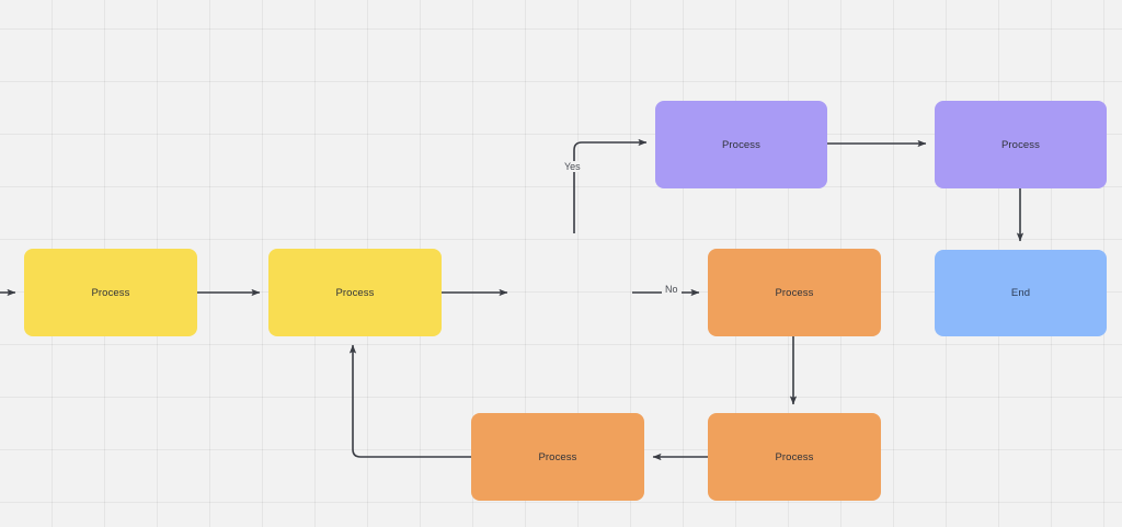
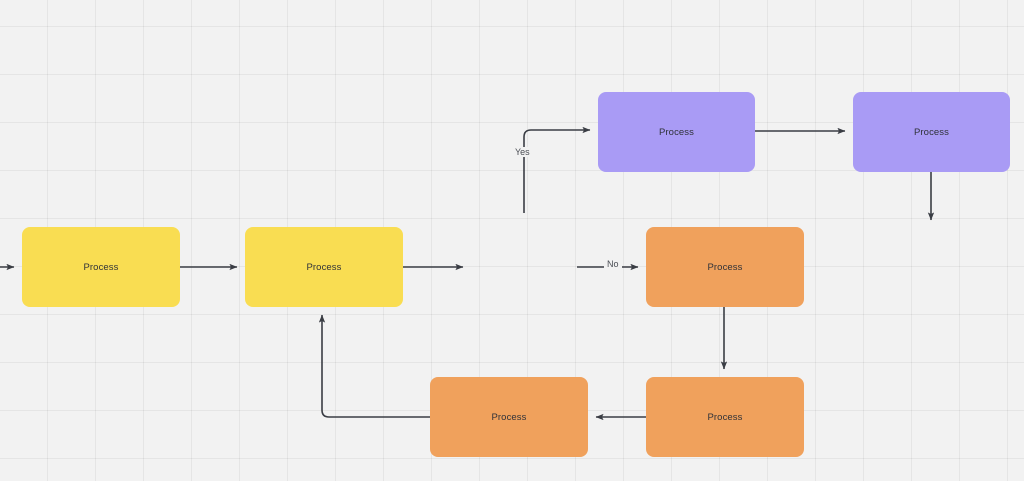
  Process
  Process
  Process
  Process
- End
  Process
  Process
  Process
  Yes
  No
